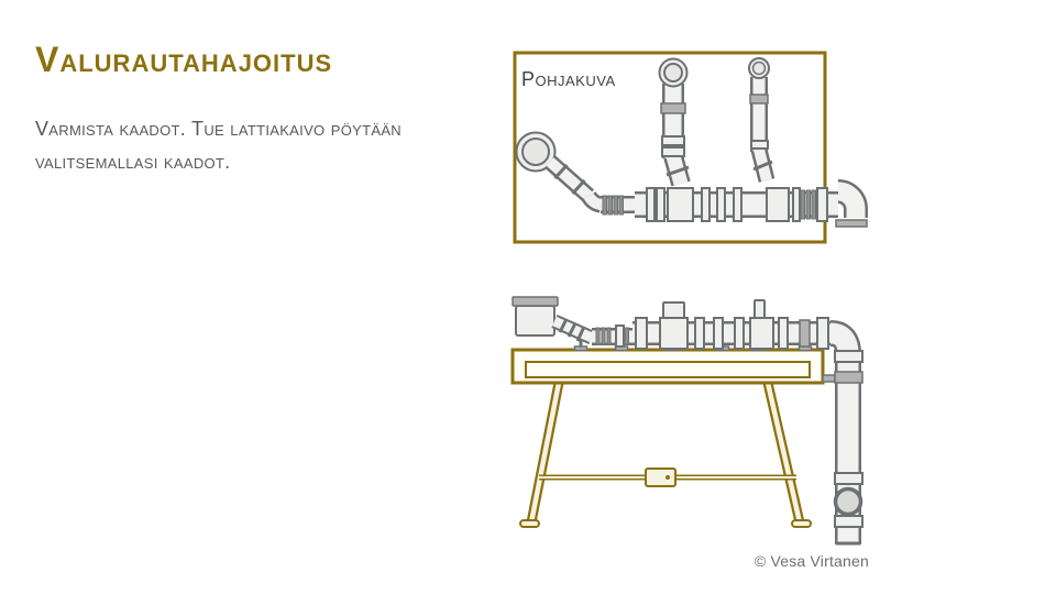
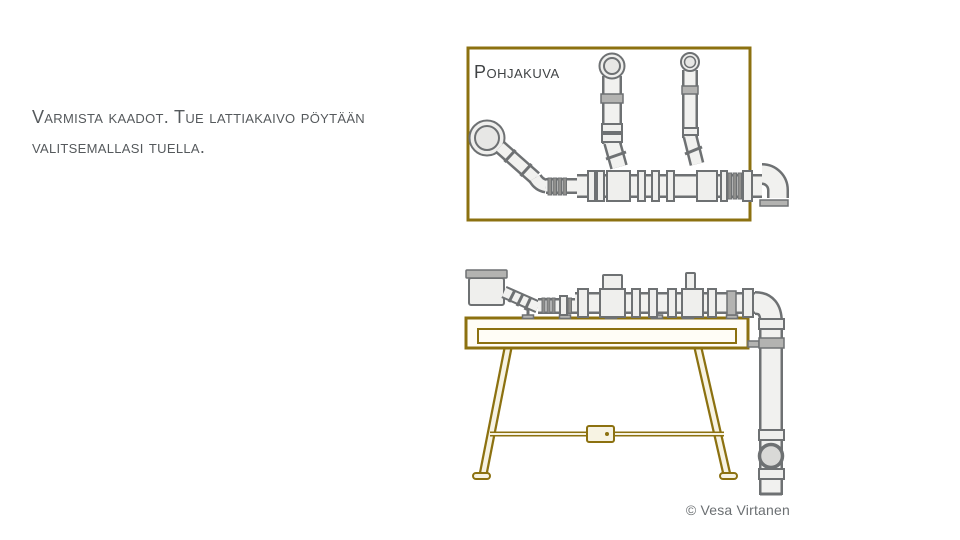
- Valurautahajoitus
- Varmista kaadot. Tue lattiakaivo pöytään valitsemallasi kaadot.
+ Varmista kaadot. Tue lattiakaivo pöytään valitsemallasi tuella.
  Pohjakuva
  © Vesa Virtanen
